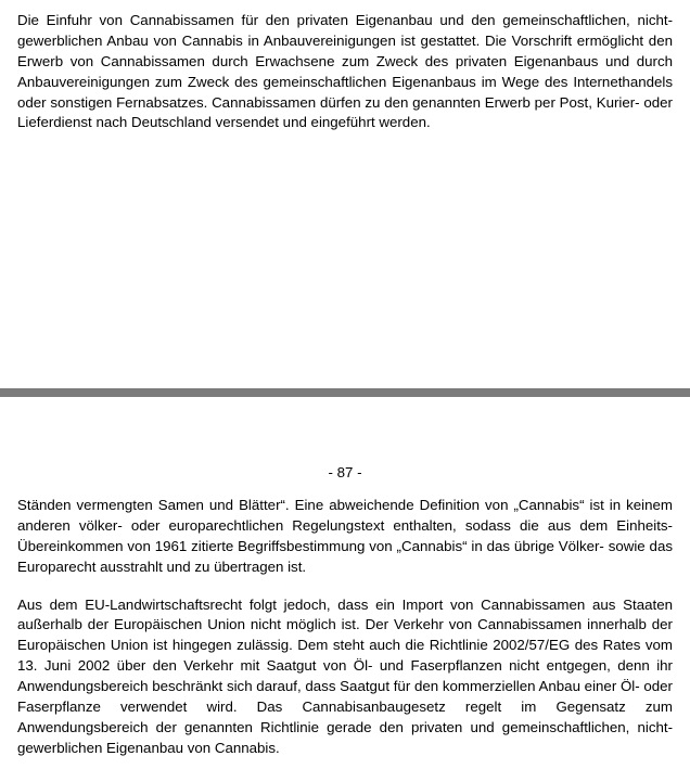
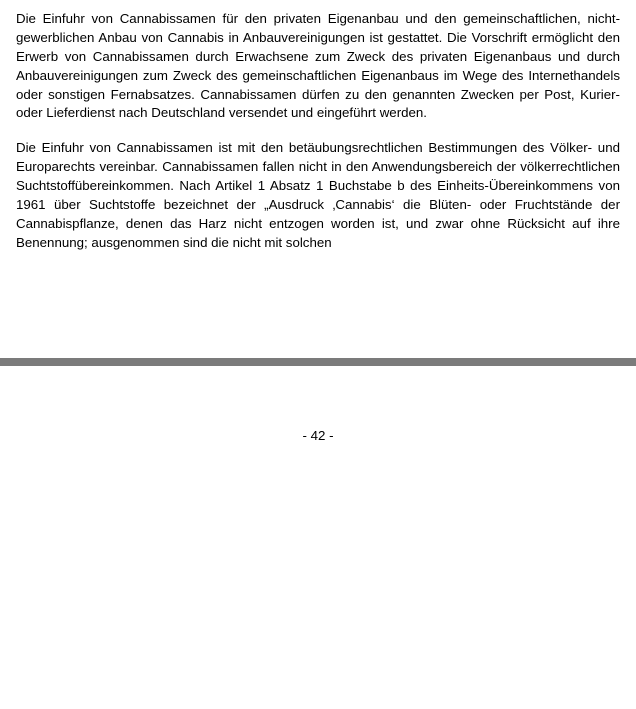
- Die Einfuhr von Cannabissamen für den privaten Eigenanbau und den gemeinschaftlichen, nicht-gewerblichen Anbau von Cannabis in Anbauvereinigungen ist gestattet. Die Vorschrift ermöglicht den Erwerb von Cannabissamen durch Erwachsene zum Zweck des privaten Eigenanbaus und durch Anbauvereinigungen zum Zweck des gemeinschaftlichen Eigenanbaus im Wege des Internethandels oder sonstigen Fernabsatzes. Cannabissamen dürfen zu den genannten Erwerb per Post, Kurier- oder Lieferdienst nach Deutschland versendet und eingeführt werden.
+ Die Einfuhr von Cannabissamen für den privaten Eigenanbau und den gemeinschaftlichen, nicht-gewerblichen Anbau von Cannabis in Anbauvereinigungen ist gestattet. Die Vorschrift ermöglicht den Erwerb von Cannabissamen durch Erwachsene zum Zweck des privaten Eigenanbaus und durch Anbauvereinigungen zum Zweck des gemeinschaftlichen Eigenanbaus im Wege des Internethandels oder sonstigen Fernabsatzes. Cannabissamen dürfen zu den genannten Zwecken per Post, Kurier- oder Lieferdienst nach Deutschland versendet und eingeführt werden.
+ Die Einfuhr von Cannabissamen ist mit den betäubungsrechtlichen Bestimmungen des Völker- und Europarechts vereinbar. Cannabissamen fallen nicht in den Anwendungsbereich der völkerrechtlichen Suchtstoffübereinkommen. Nach Artikel 1 Absatz 1 Buchstabe b des Einheits-Übereinkommens von 1961 über Suchtstoffe bezeichnet der „Ausdruck ‚Cannabis‘ die Blüten- oder Fruchtstände der Cannabispflanze, denen das Harz nicht entzogen worden ist, und zwar ohne Rücksicht auf ihre Benennung; ausgenommen sind die nicht mit solchen
- - 87 -
+ - 42 -
- Ständen vermengten Samen und Blätter“. Eine abweichende Definition von „Cannabis“ ist in keinem anderen völker- oder europarechtlichen Regelungstext enthalten, sodass die aus dem Einheits-Übereinkommen von 1961 zitierte Begriffsbestimmung von „Cannabis“ in das übrige Völker- sowie das Europarecht ausstrahlt und zu übertragen ist.
- Aus dem EU-Landwirtschaftsrecht folgt jedoch, dass ein Import von Cannabissamen aus Staaten außerhalb der Europäischen Union nicht möglich ist. Der Verkehr von Cannabissamen innerhalb der Europäischen Union ist hingegen zulässig. Dem steht auch die Richtlinie 2002/57/EG des Rates vom 13. Juni 2002 über den Verkehr mit Saatgut von Öl- und Faserpflanzen nicht entgegen, denn ihr Anwendungsbereich beschränkt sich darauf, dass Saatgut für den kommerziellen Anbau einer Öl- oder Faserpflanze verwendet wird. Das Cannabisanbaugesetz regelt im Gegensatz zum Anwendungsbereich der genannten Richtlinie gerade den privaten und gemeinschaftlichen, nicht-gewerblichen Eigenanbau von Cannabis.
